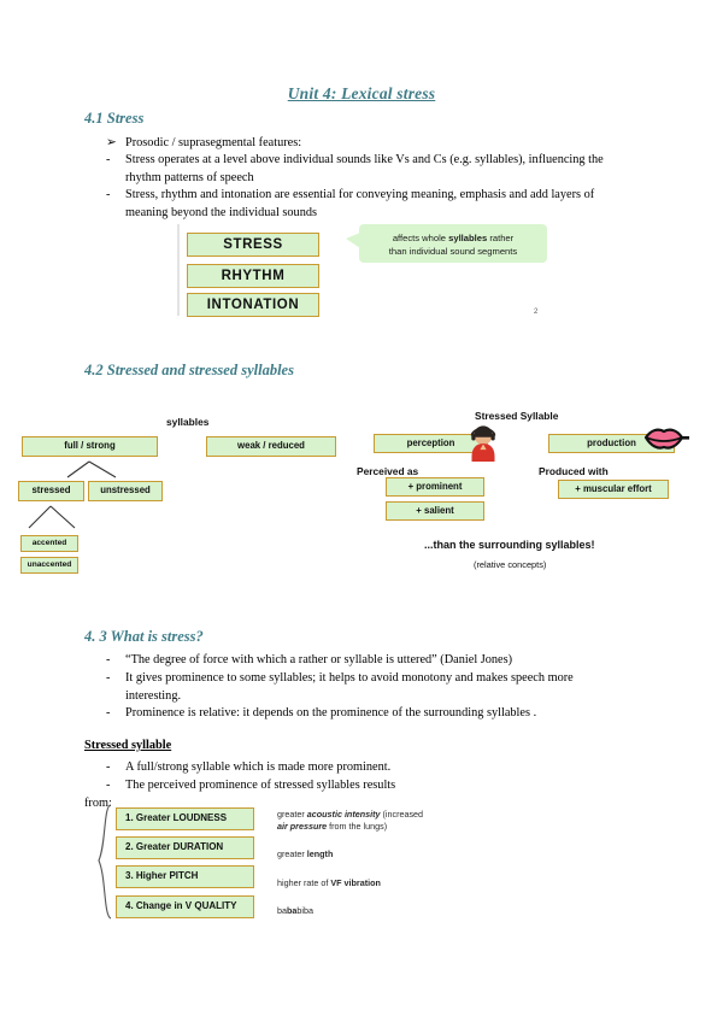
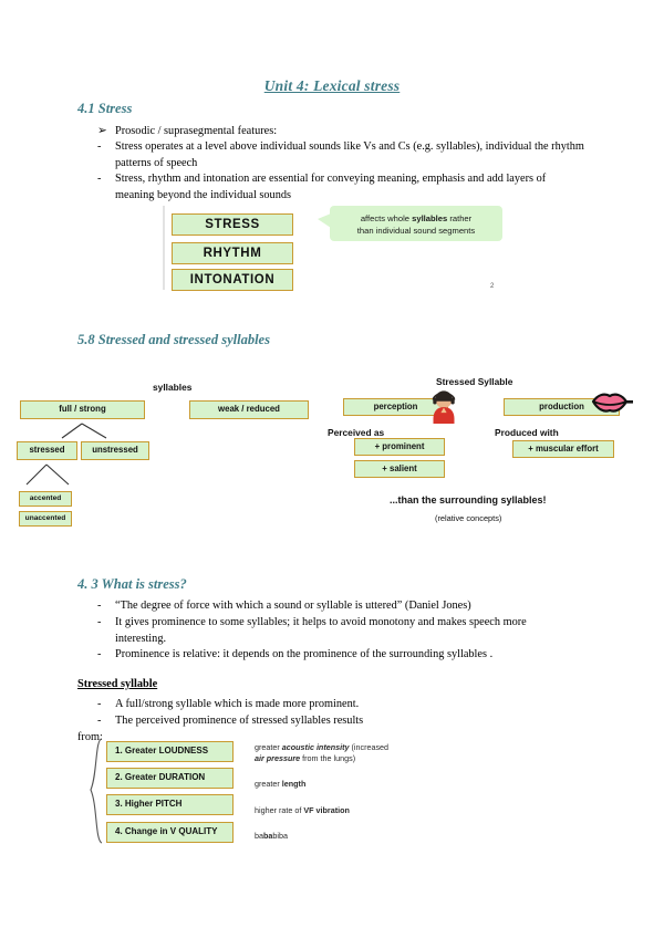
  Unit 4: Lexical stress
  4.1 Stress
  ➢
  Prosodic / suprasegmental features:
  -
- Stress operates at a level above individual sounds like Vs and Cs (e.g. syllables), influencing the rhythm patterns of speech
+ Stress operates at a level above individual sounds like Vs and Cs (e.g. syllables), individual the rhythm patterns of speech
  -
  Stress, rhythm and intonation are essential for conveying meaning, emphasis and add layers of meaning beyond the individual sounds
  STRESS
  RHYTHM
  INTONATION
  affects whole syllables rather
  than individual sound segments
- 4.2 Stressed and stressed syllables
+ 5.8 Stressed and stressed syllables
  syllables
  Stressed Syllable
  full / strong
  weak / reduced
  stressed
  unstressed
  perception
  production
  Perceived as
  Produced with
  + prominent
  + salient
  + muscular effort
  ...than the surrounding syllables!
  (relative concepts)
  4. 3 What is stress?
  -
- “The degree of force with which a rather or syllable is uttered” (Daniel Jones)
+ “The degree of force with which a sound or syllable is uttered” (Daniel Jones)
  -
  It gives prominence to some syllables; it helps to avoid monotony and makes speech more interesting.
  -
  Prominence is relative: it depends on the prominence of the surrounding syllables .
  Stressed syllable
  -
  A full/strong syllable which is made more prominent.
  -
  The perceived prominence of stressed syllables results
  from:
  1. Greater LOUDNESS
  2. Greater DURATION
  3. Higher PITCH
  4. Change in V QUALITY
  greater acoustic intensity (increased
  air pressure from the lungs)
  greater length
  higher rate of VF vibration
  bababiba
